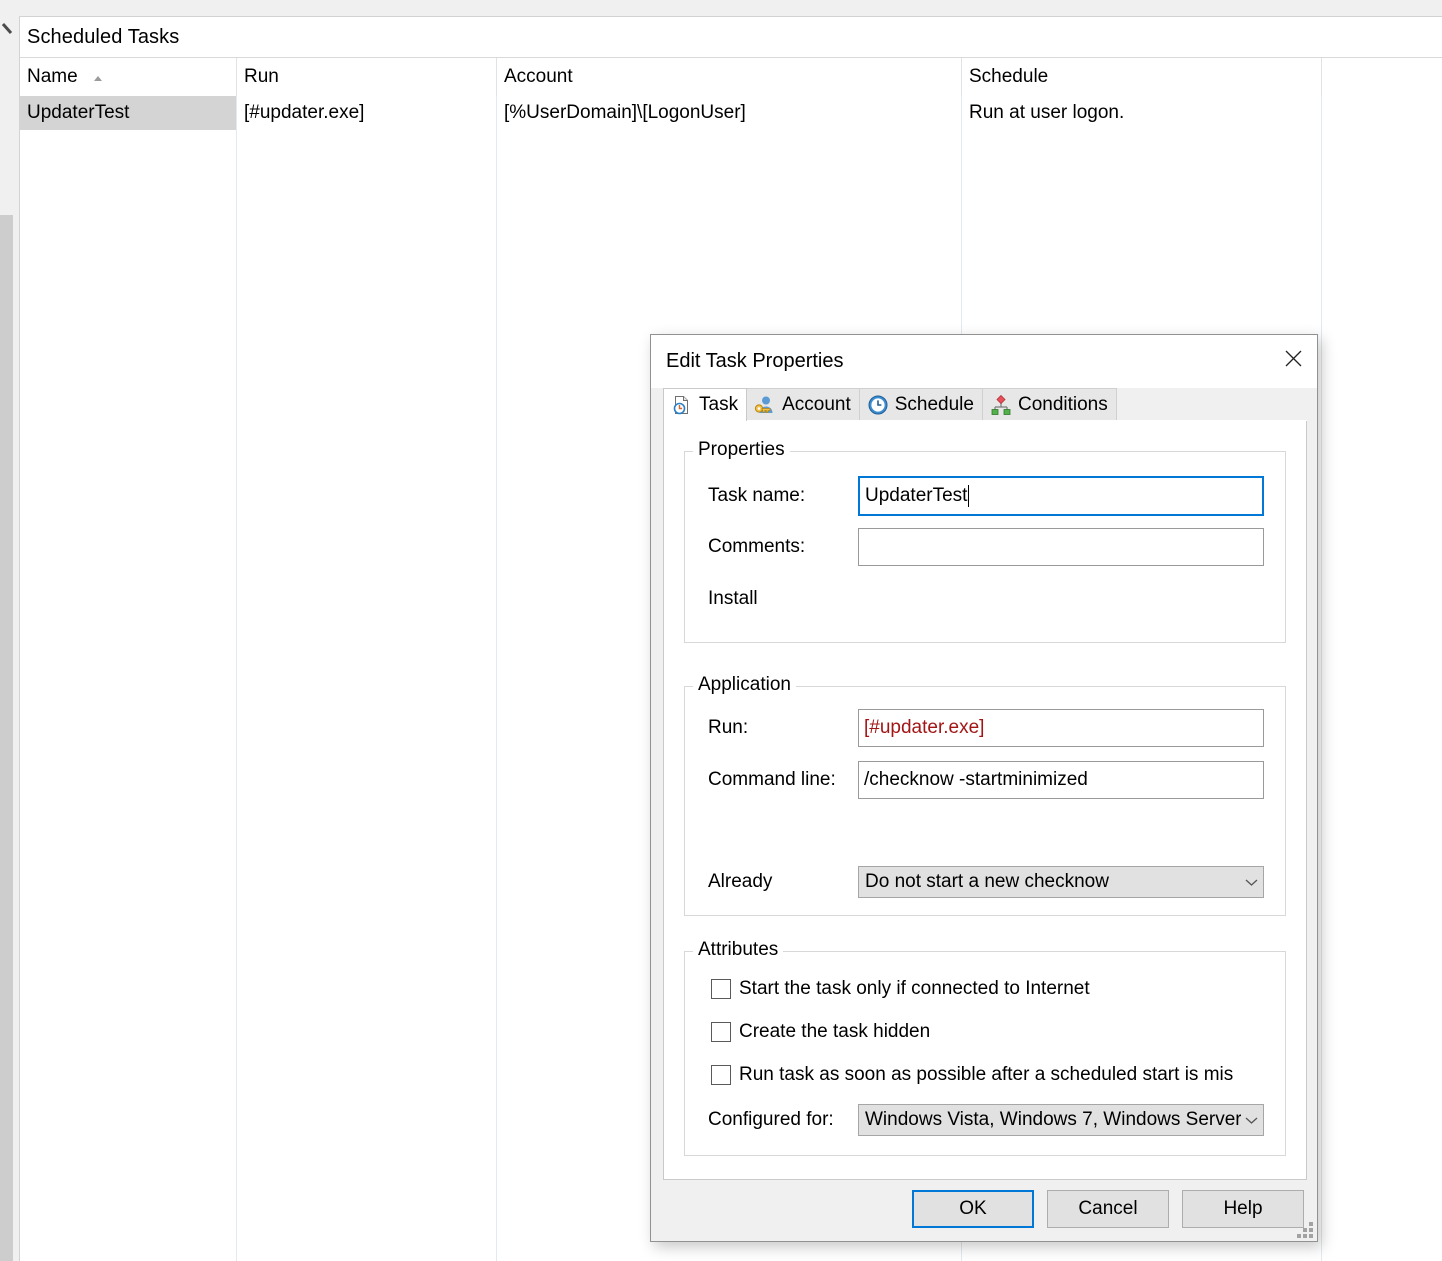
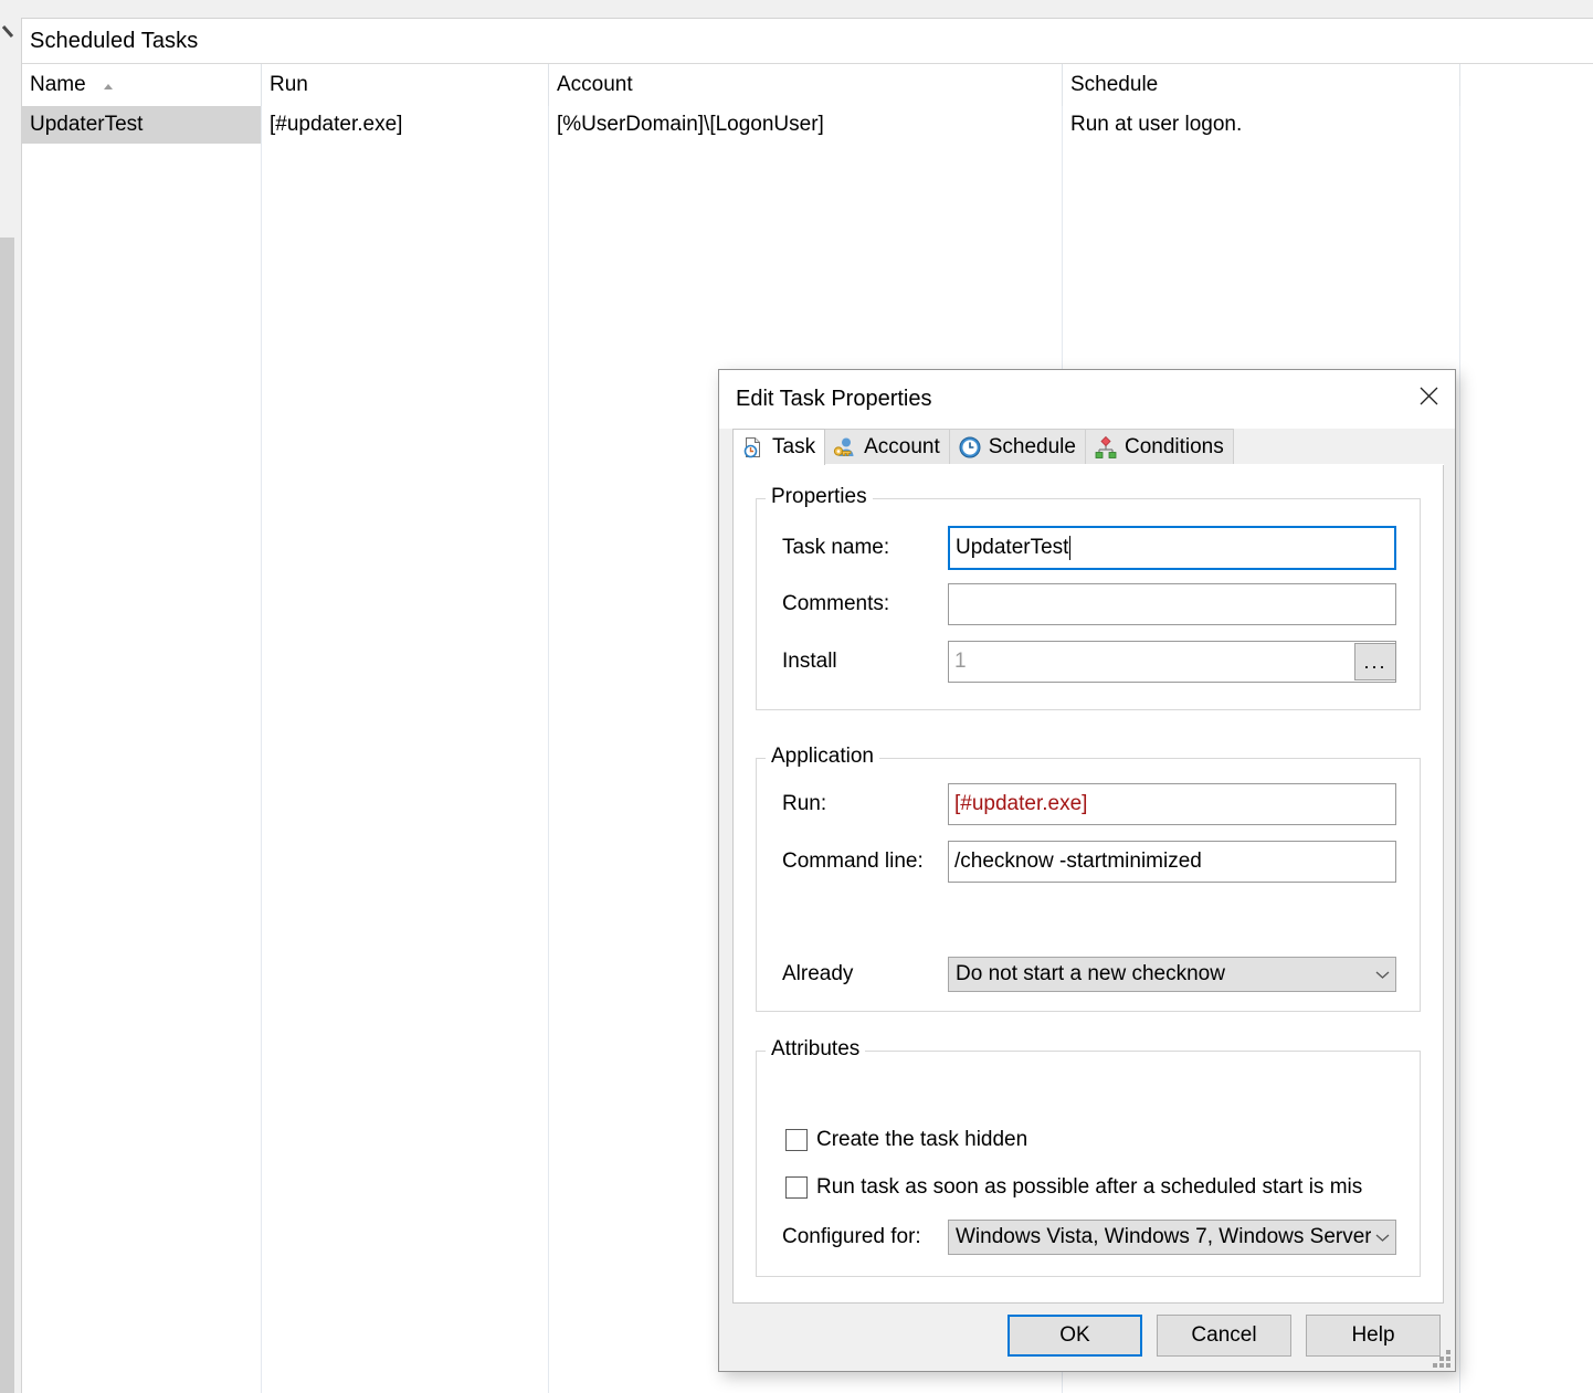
  Scheduled Tasks
  Name
  Run
  Account
  Schedule
  UpdaterTest
  [#updater.exe]
  [%UserDomain]\[LogonUser]
  Run at user logon.
  Edit Task Properties
  Task
  Account
  Schedule
  Conditions
  Properties
  Task name:
  UpdaterTest
  Comments:
  Install
+ 1
+ ...
  Application
  Run:
  [#updater.exe]
  Command line:
  /checknow -startminimized
  Already
  Do not start a new checknow
  Attributes
- Start the task only if connected to Internet
  Create the task hidden
  Run task as soon as possible after a scheduled start is mis
  Configured for:
  Windows Vista, Windows 7, Windows Server
  OK
  Cancel
  Help
